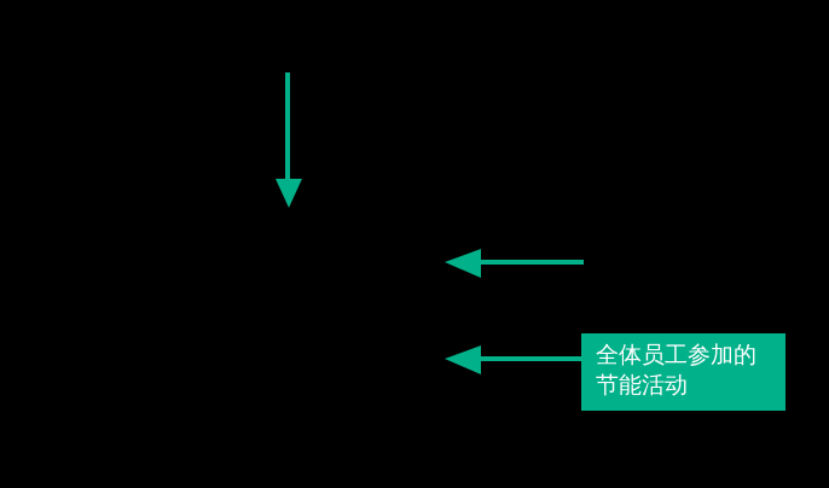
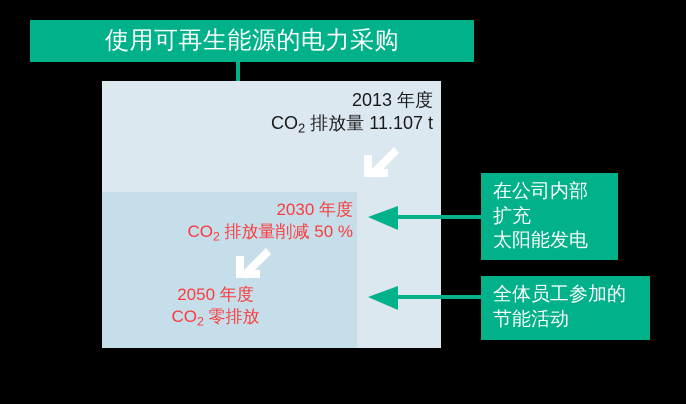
+ 使用可再生能源的电力采购
+ 2013 年度
+ CO2 排放量 11.107 t
+ 2030 年度
+ CO2 排放量削减 50 %
+ 2050 年度
+ CO2 零排放
+ 在公司内部
+ 扩充
+ 太阳能发电
  全体员工参加的
  节能活动
